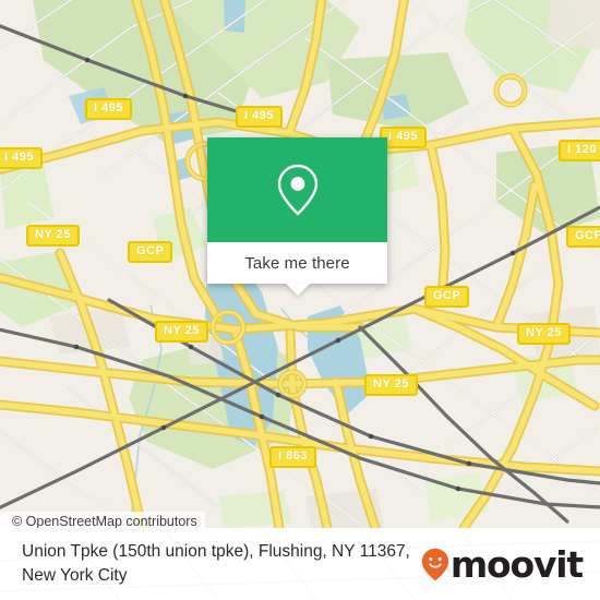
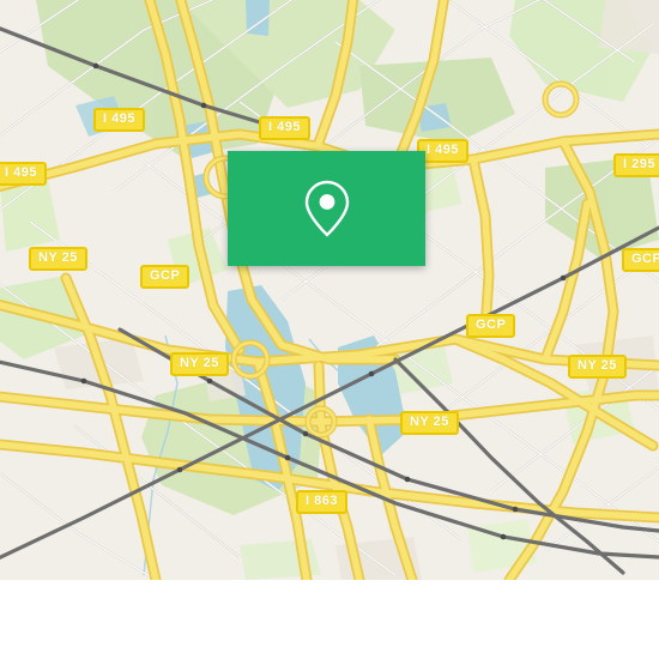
  I 495
  I 495
  I 495
- I 120
+ I 295
  I 495
  NY 25
  GCP
  GCP
  GCP
  NY 25
  NY 25
  NY 25
  I 863
- Take me there
- © OpenStreetMap contributors
- Union Tpke (150th union tpke), Flushing, NY 11367, New York City
- moovit
